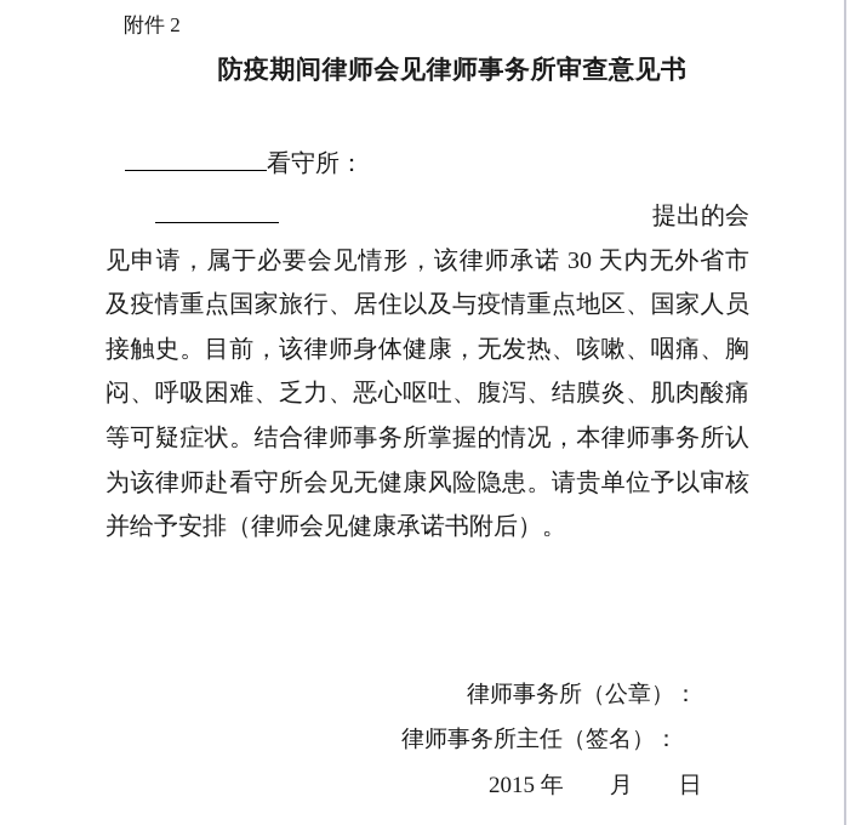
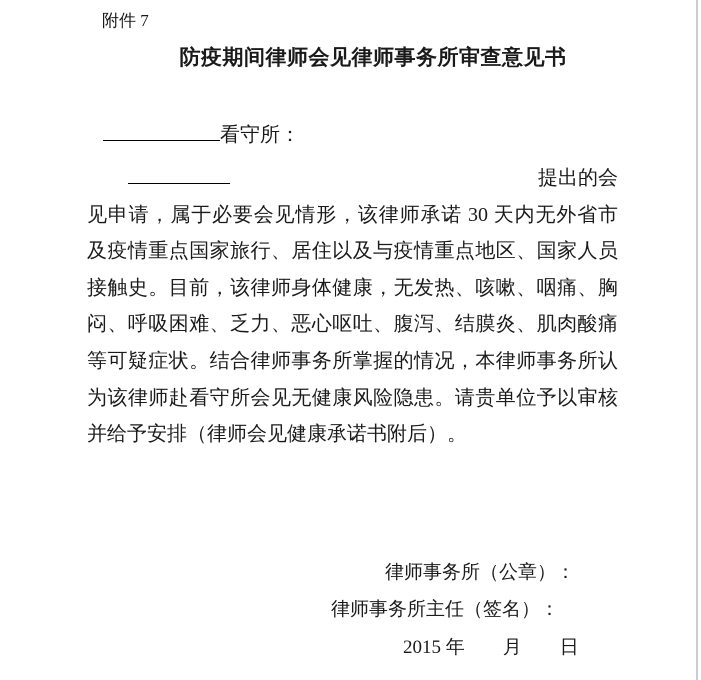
- 附件 2
+ 附件 7
  防疫期间律师会见律师事务所审查意见书
  看守所：
  提出的会
  见申请，属于必要会见情形，该律师承诺 30 天内无外省市
  及疫情重点国家旅行、居住以及与疫情重点地区、国家人员
  接触史。目前，该律师身体健康，无发热、咳嗽、咽痛、胸
  闷、呼吸困难、乏力、恶心呕吐、腹泻、结膜炎、肌肉酸痛
  等可疑症状。结合律师事务所掌握的情况，本律师事务所认
  为该律师赴看守所会见无健康风险隐患。请贵单位予以审核
  并给予安排（律师会见健康承诺书附后）。
  律师事务所（公章）：
  律师事务所主任（签名）：
  2015 年 月 日
